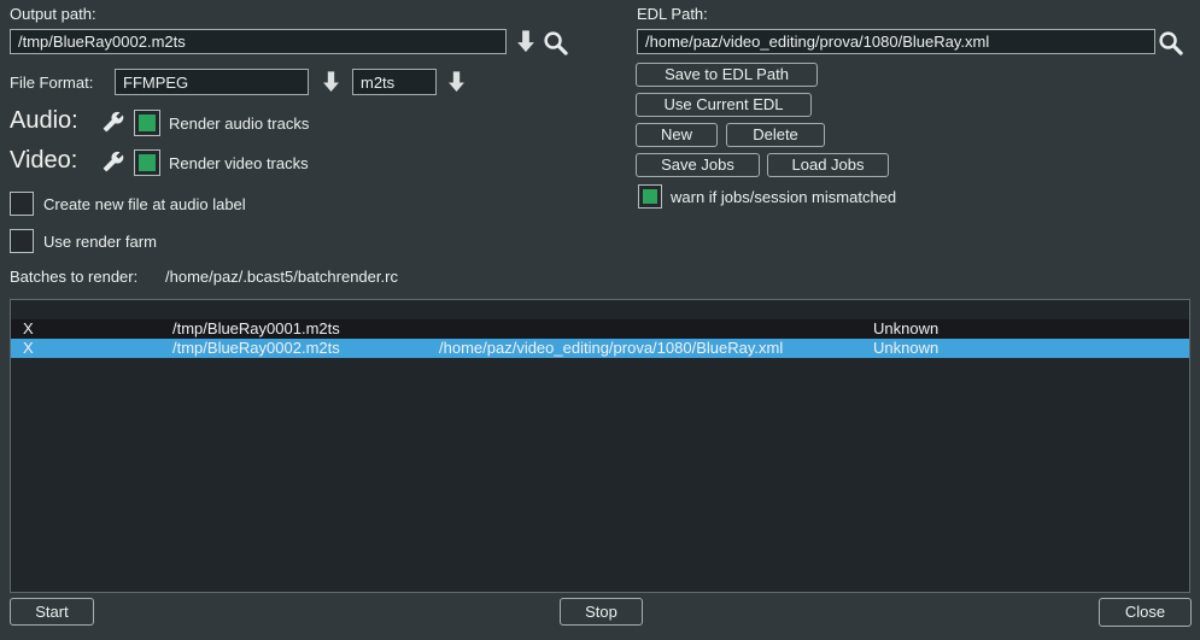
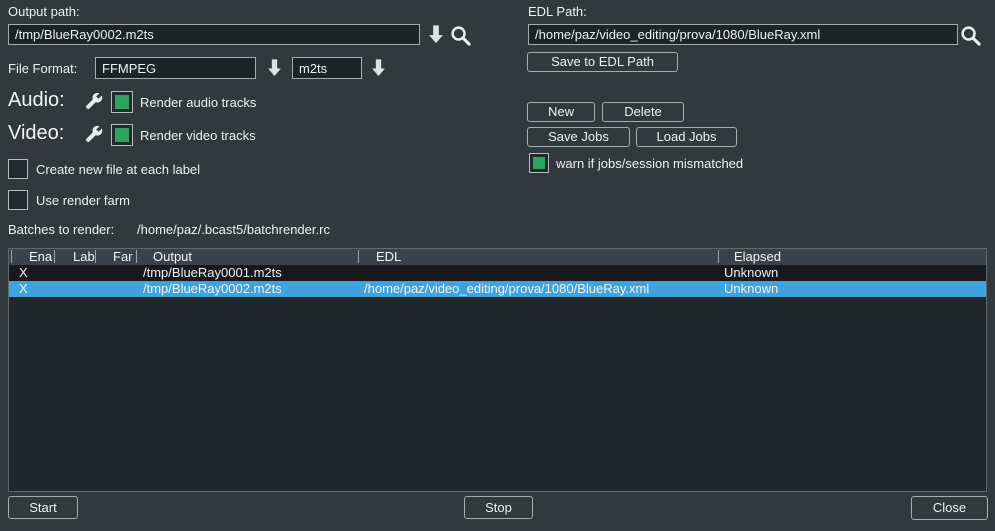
  Output path:
  /tmp/BlueRay0002.m2ts
  File Format:
  FFMPEG
  m2ts
  Audio:
  Render audio tracks
  Video:
  Render video tracks
- Create new file at audio label
+ Create new file at each label
  Use render farm
  EDL Path:
  /home/paz/video_editing/prova/1080/BlueRay.xml
  Save to EDL Path
- Use Current EDL
  New
  Delete
  Save Jobs
  Load Jobs
  warn if jobs/session mismatched
  Batches to render:
  /home/paz/.bcast5/batchrender.rc
+ Ena
+ Lab
+ Far
+ Output
+ EDL
+ Elapsed
  X
  /tmp/BlueRay0001.m2ts
  Unknown
  X
  /tmp/BlueRay0002.m2ts
  /home/paz/video_editing/prova/1080/BlueRay.xml
  Unknown
  Start
  Stop
  Close
